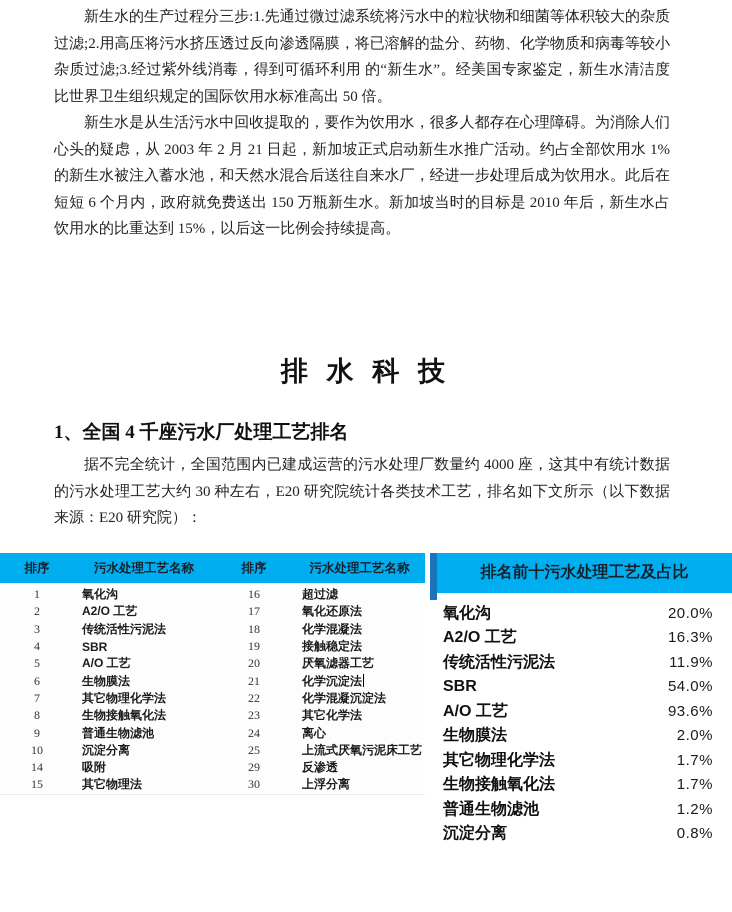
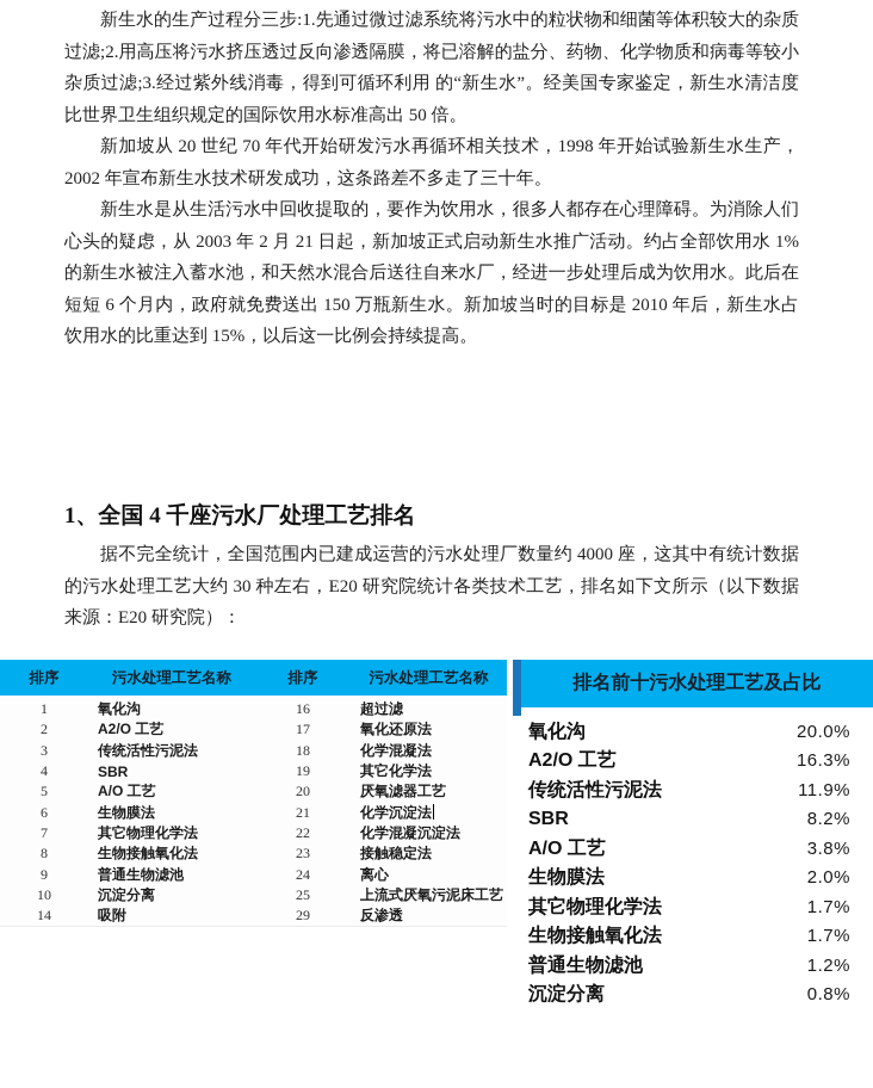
  新生水的生产过程分三步:1.先通过微过滤系统将污水中的粒状物和细菌等体积较大的杂质过滤;2.用高压将污水挤压透过反向渗透隔膜，将已溶解的盐分、药物、化学物质和病毒等较小杂质过滤;3.经过紫外线消毒，得到可循环利用 的“新生水”。经美国专家鉴定，新生水清洁度比世界卫生组织规定的国际饮用水标准高出 50 倍。
+ 新加坡从 20 世纪 70 年代开始研发污水再循环相关技术，1998 年开始试验新生水生产，2002 年宣布新生水技术研发成功，这条路差不多走了三十年。
  新生水是从生活污水中回收提取的，要作为饮用水，很多人都存在心理障碍。为消除人们心头的疑虑，从 2003 年 2 月 21 日起，新加坡正式启动新生水推广活动。约占全部饮用水 1%的新生水被注入蓄水池，和天然水混合后送往自来水厂，经进一步处理后成为饮用水。此后在短短 6 个月内，政府就免费送出 150 万瓶新生水。新加坡当时的目标是 2010 年后，新生水占饮用水的比重达到 15%，以后这一比例会持续提高。
- 排 水 科 技
  1、全国 4 千座污水厂处理工艺排名
  据不完全统计，全国范围内已建成运营的污水处理厂数量约 4000 座，这其中有统计数据的污水处理工艺大约 30 种左右，E20 研究院统计各类技术工艺，排名如下文所示（以下数据来源：E20 研究院）：
  排序
  污水处理工艺名称
  排序
  污水处理工艺名称
  1
  氧化沟
  16
  超过滤
  2
  A2/O 工艺
  17
  氧化还原法
  3
  传统活性污泥法
  18
  化学混凝法
  4
  SBR
  19
- 接触稳定法
+ 其它化学法
  5
  A/O 工艺
  20
  厌氧滤器工艺
  6
  生物膜法
  21
  化学沉淀法
  7
  其它物理化学法
  22
  化学混凝沉淀法
  8
  生物接触氧化法
  23
- 其它化学法
+ 接触稳定法
  9
  普通生物滤池
  24
  离心
  10
  沉淀分离
  25
  上流式厌氧污泥床工艺
  14
  吸附
  29
  反渗透
- 15
- 其它物理法
- 30
- 上浮分离
  排名前十污水处理工艺及占比
  氧化沟
  20.0%
  A2/O 工艺
  16.3%
  传统活性污泥法
  11.9%
  SBR
- 54.0%
+ 8.2%
  A/O 工艺
- 93.6%
+ 3.8%
  生物膜法
  2.0%
  其它物理化学法
  1.7%
  生物接触氧化法
  1.7%
  普通生物滤池
  1.2%
  沉淀分离
  0.8%
